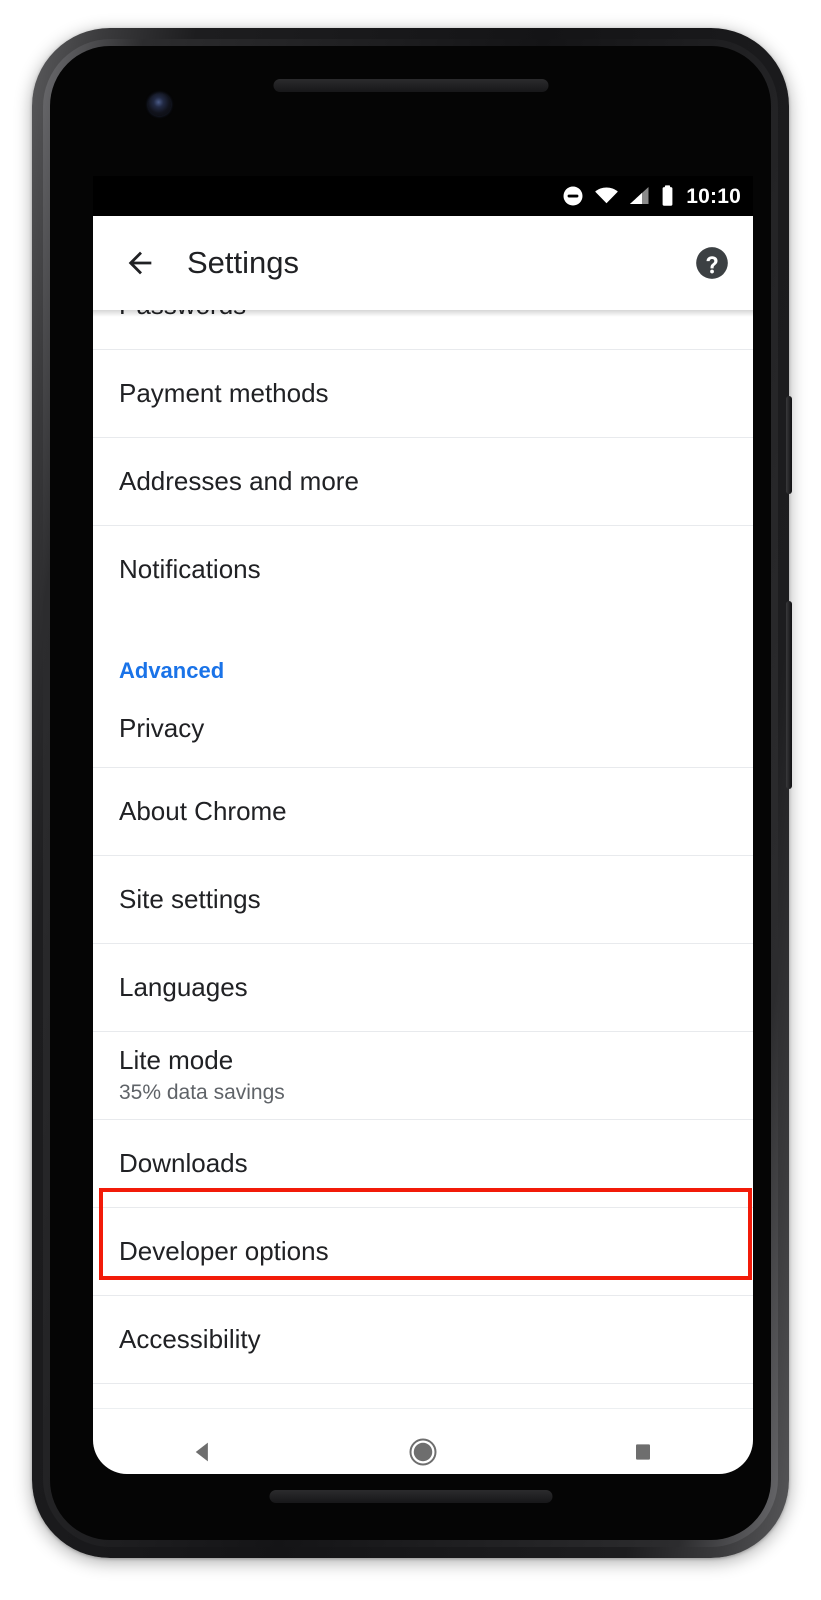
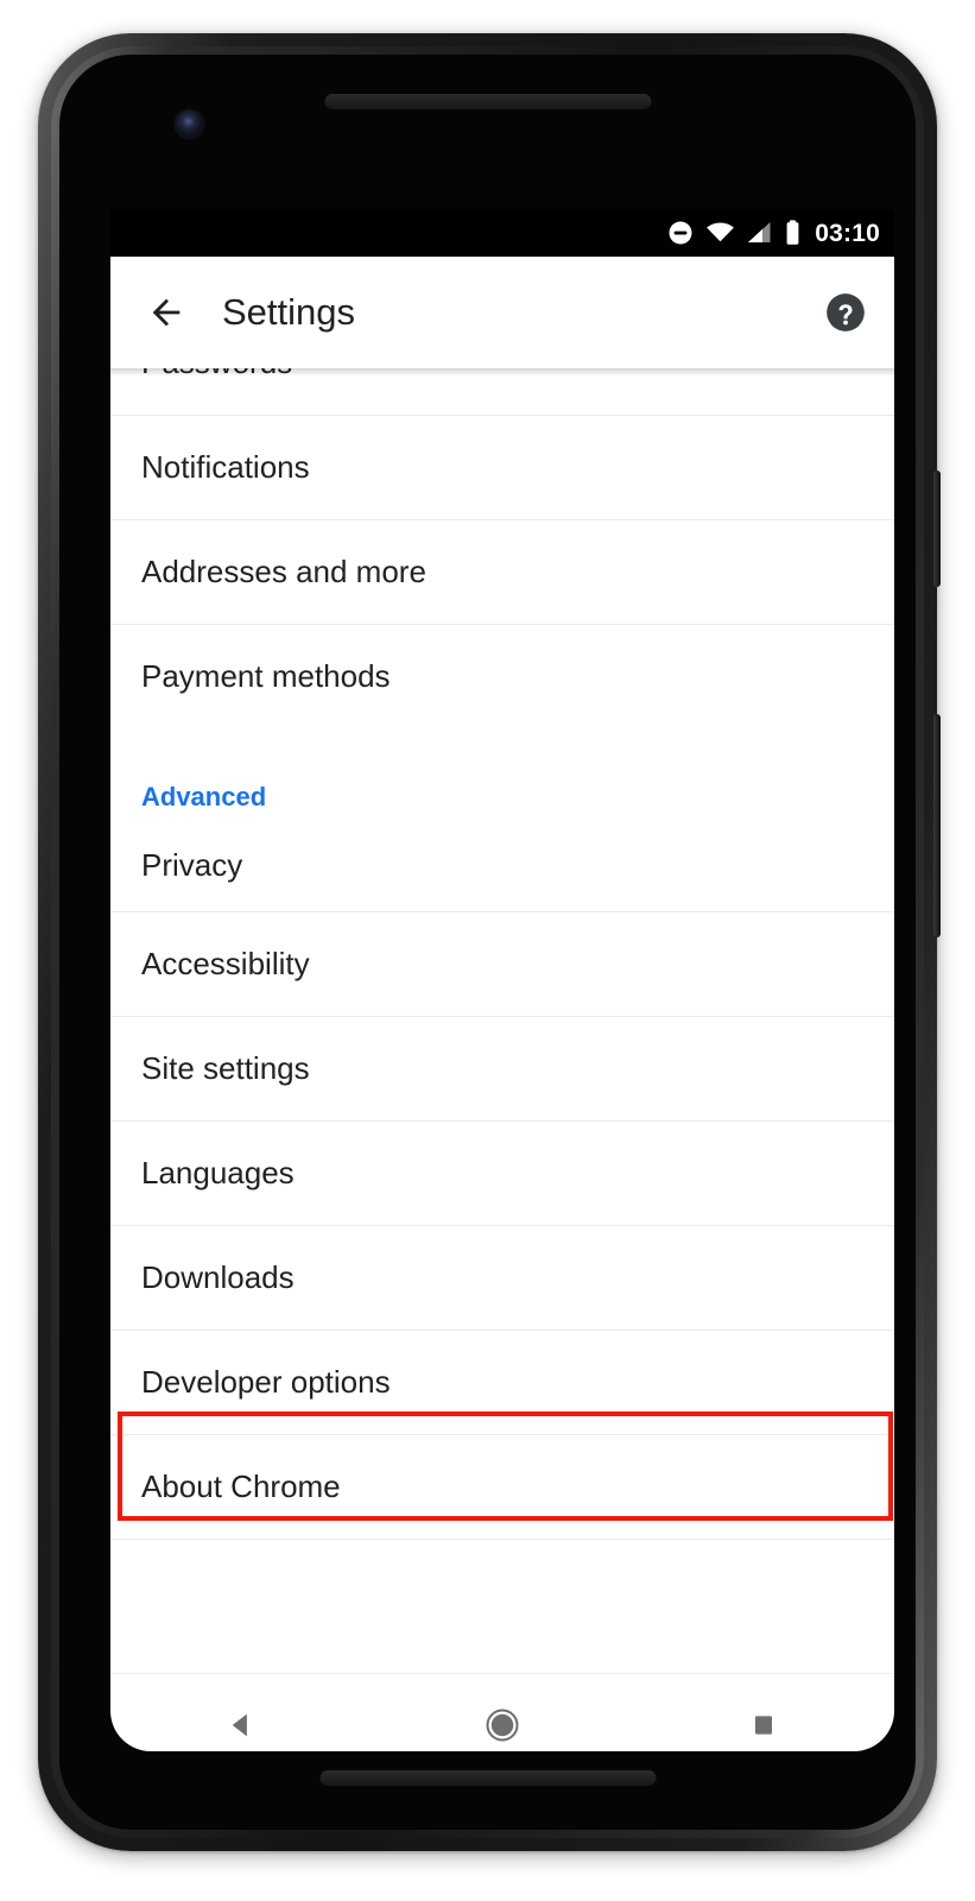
- 10:10
+ 03:10
  Settings
- Payment methods
+ Notifications
  Addresses and more
- Notifications
+ Payment methods
  Advanced
  Privacy
- About Chrome
+ Accessibility
  Site settings
  Languages
- Lite mode
- 35% data savings
  Downloads
  Developer options
- Accessibility
+ About Chrome
